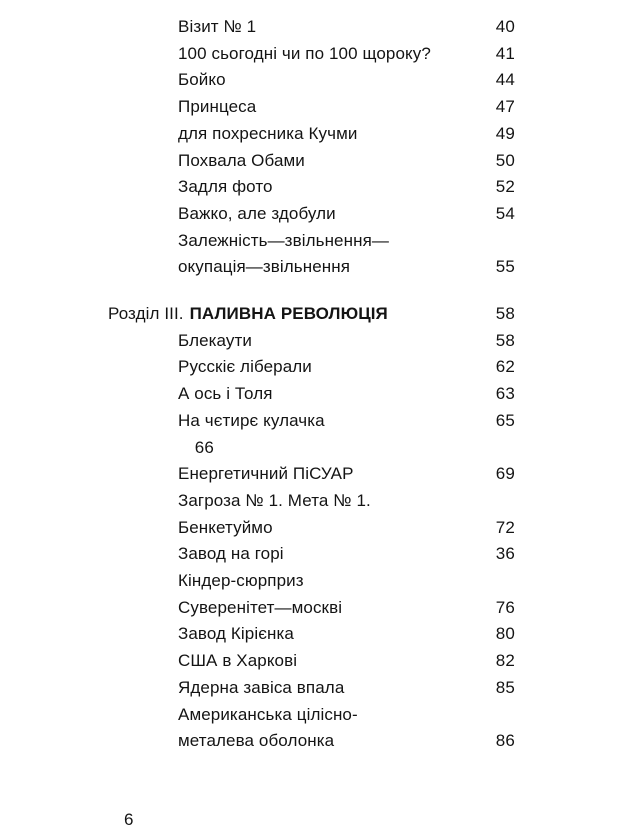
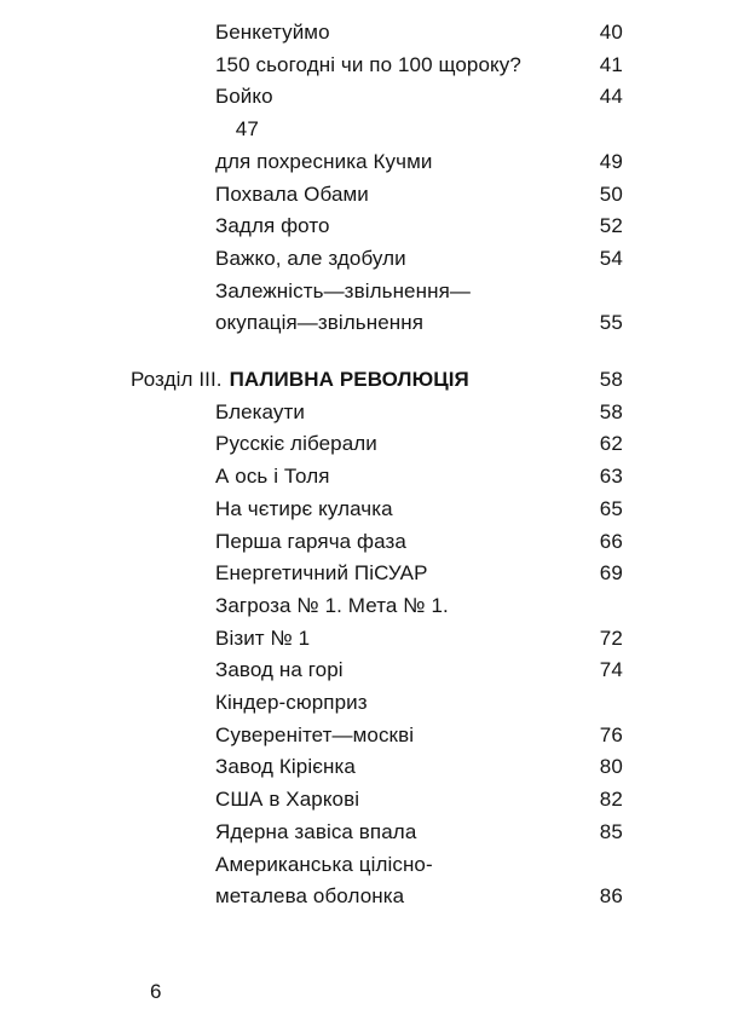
- Візит № 1
+ Бенкетуймо
  40
- 100 сьогодні чи по 100 щороку?
+ 150 сьогодні чи по 100 щороку?
  41
  Бойко
  44
- Принцеса
  47
  для похресника Кучми
  49
  Похвала Обами
  50
  Задля фото
  52
  Важко, але здобули
  54
  Залежність—звільнення—
  окупація—звільнення
  55
  Розділ III. ПАЛИВНА РЕВОЛЮЦІЯ
  58
  Блекаути
  58
  Русскіє ліберали
  62
  А ось і Толя
  63
  На чєтирє кулачка
  65
+ Перша гаряча фаза
  66
  Енергетичний ПіСУАР
  69
  Загроза № 1. Мета № 1.
- Бенкетуймо
+ Візит № 1
  72
  Завод на горі
- 36
+ 74
  Кіндер-сюрприз
  Суверенітет—москві
  76
  Завод Кірієнка
  80
  США в Харкові
  82
  Ядерна завіса впала
  85
  Американська цілісно-
  металева оболонка
  86
  6
